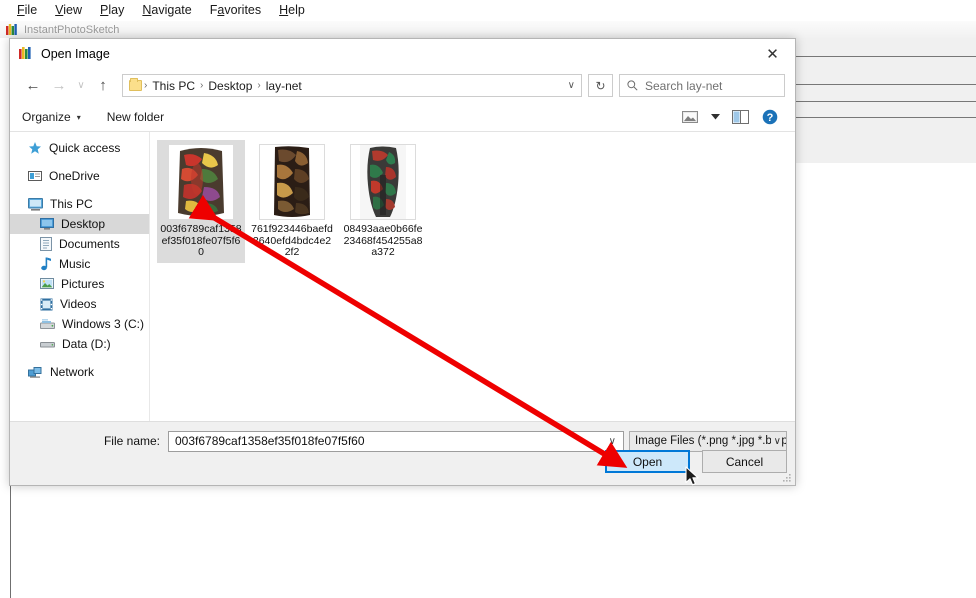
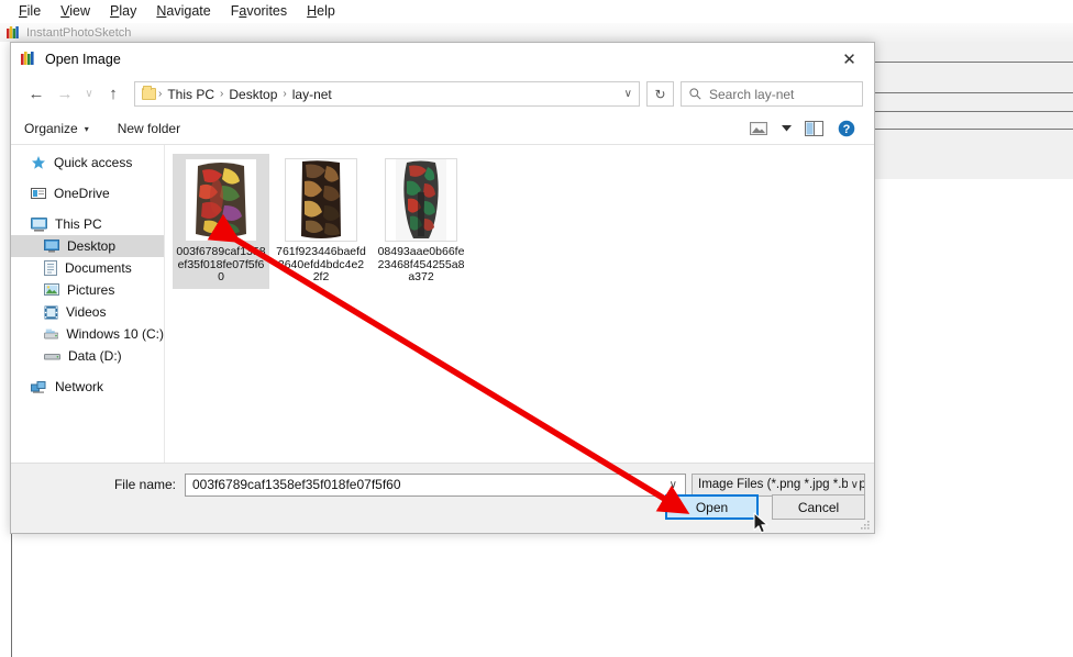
  InstantPhotoSketch
  File
  View
  Play
  Navigate
  Favorites
  Help
  Open Image
  ✕
  ←
  →
  ∨
  ↑
  ›
  This PC
  ›
  Desktop
  ›
  lay-net
  ∨
  ↻
  Search lay-net
  Organize
  ▾
  New folder
  ?
  Quick access
  OneDrive
  This PC
  Desktop
  Documents
- Music
  Pictures
  Videos
- Windows 3 (C:)
+ Windows 10 (C:)
  Data (D:)
  Network
  003f6789caf138ef35f018fe07f5f60
  761f923446baefd640efd4bdc4e22f2
  08493aae0b66fe23468f454255a8a372
  File name:
  003f6789caf1358ef35f018fe07f5f60
  ∨
  Image Files (*.png *.jpg *.bp
  ∨
  Open
  Cancel
